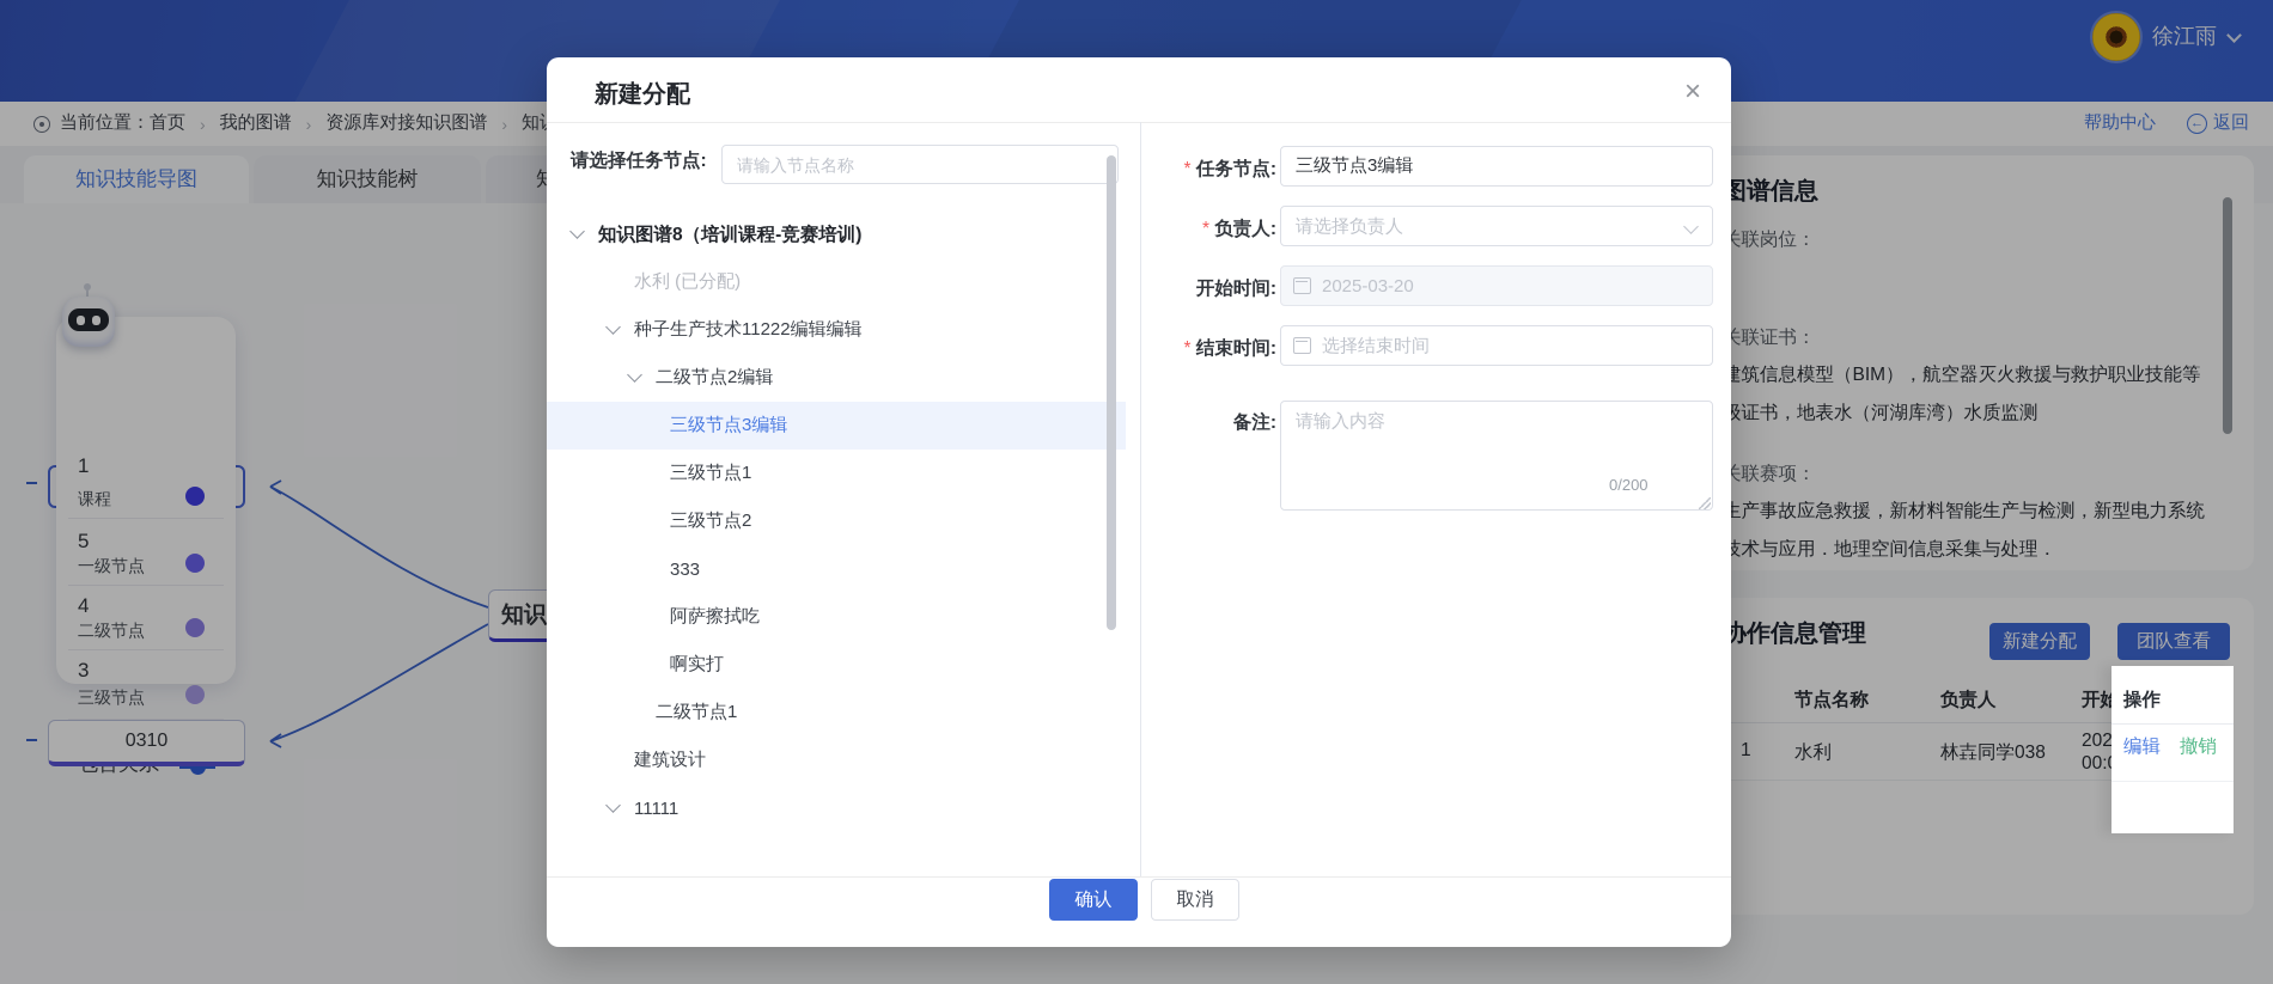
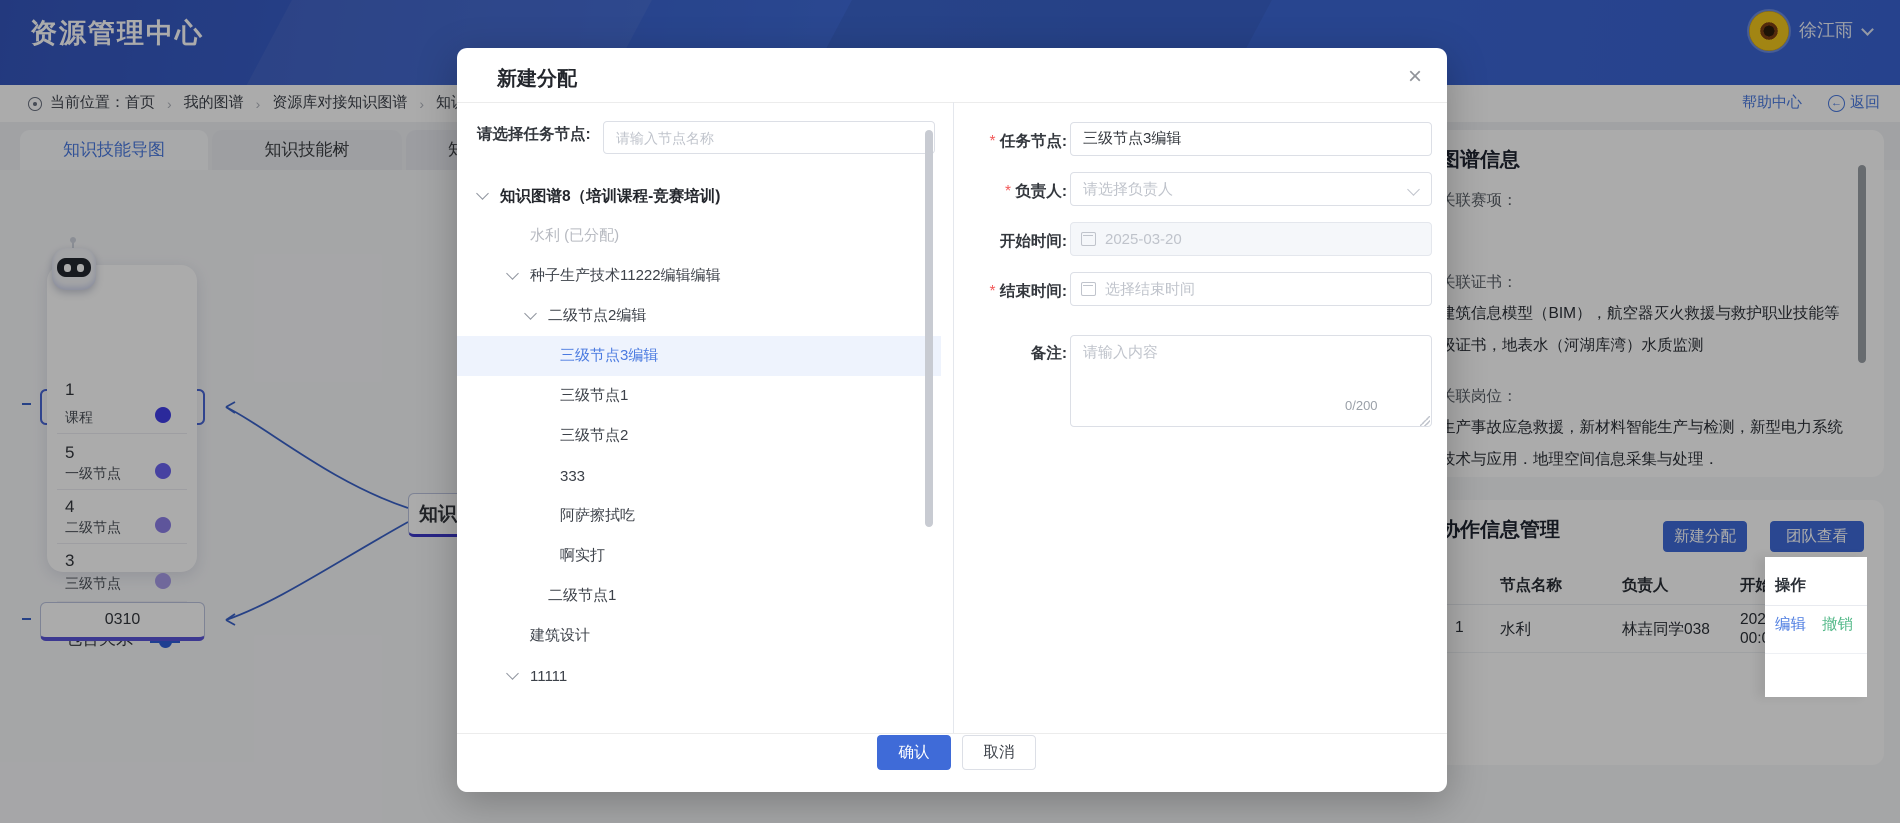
+ 资源管理中心
  徐江雨
  当前位置：
  首页
  ›
  我的图谱
  ›
  资源库对接知识图谱
  ›
  帮助中心
  ←
  返回
  知识技能导图
  知识技能树
  1
  课程
  5
  一级节点
  4
  二级节点
  3
  三级节点
  0310
  知识
  图谱信息
- 关联岗位：
+ 关联赛项：
  关联证书：
  建筑信息模型（BIM），航空器灭火救援与救护职业技能等级证书，地表水（河湖库湾）水质监测
- 关联赛项：
+ 关联岗位：
  生产事故应急救援，新材料智能生产与检测，新型电力系统技术与应用．地理空间信息采集与处理．
  协作信息管理
  新建分配
  团队查看
  节点名称
  负责人
  1
  水利
  林壵同学038
  操作
  编辑
  撤销
  新建分配
  ×
  请选择任务节点:
  请输入节点名称
  知识图谱8（培训课程-竞赛培训)
  水利 (已分配)
  种子生产技术11222编辑编辑
  二级节点2编辑
  三级节点3编辑
  三级节点1
  三级节点2
  333
  阿萨擦拭吃
  啊实打
  二级节点1
  建筑设计
  11111
  任务节点:
  三级节点3编辑
  负责人:
  请选择负责人
  开始时间:
  2025-03-20
  结束时间:
  选择结束时间
  备注:
  请输入内容
  0/200
  确认
  取消
